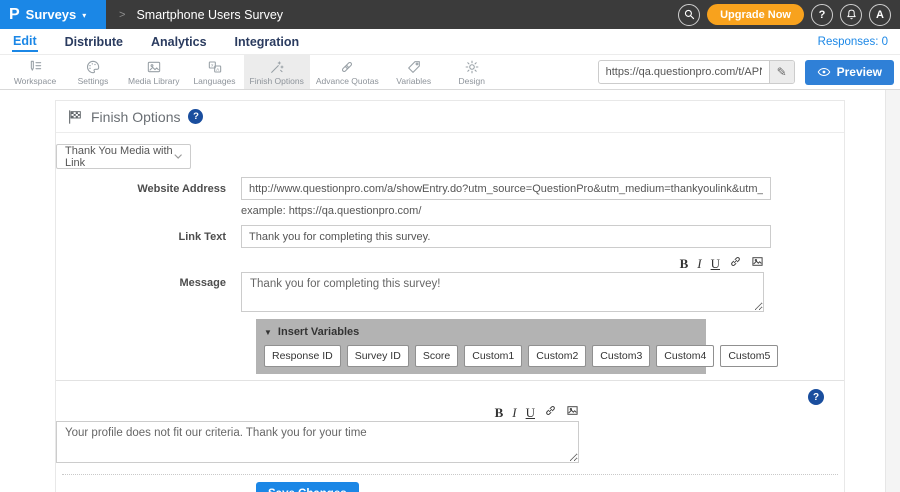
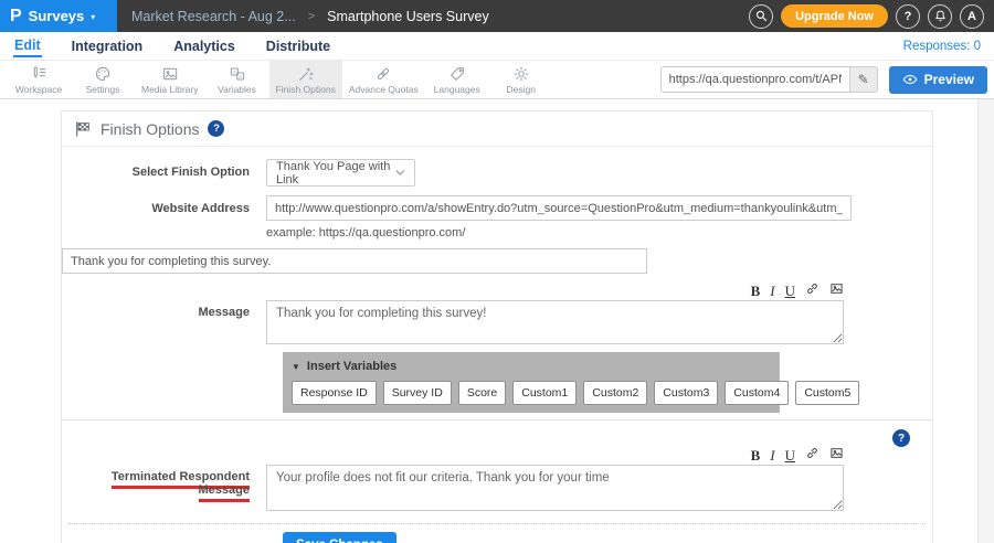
  P
  Surveys
  ▾
+ Market Research - Aug 2...
  >
  Smartphone Users Survey
  Upgrade Now
  ?
  A
  Edit
- Distribute
+ Integration
  Analytics
- Integration
+ Distribute
  Responses: 0
  Workspace
  Settings
  Media Library
- Languages
+ Variables
  Finish Options
  Advance Quotas
- Variables
+ Languages
  Design
  https://qa.questionpro.com/t/AP
  ✎
  Preview
  Finish Options
  ?
+ Select Finish Option
- Thank You Media with Link
+ Thank You Page with Link
  Website Address
  http://www.questionpro.com/a/showEntry.do?utm_source=QuestionPro&utm_medium=thankyoulink&utm_
  example: https://qa.questionpro.com/
- Link Text
  Thank you for completing this survey.
  Message
  B
  I
  U
  Thank you for completing this survey!
  ▼
  Insert Variables
  Response ID
  Survey ID
  Score
  Custom1
  Custom2
  Custom3
  Custom4
  Custom5
  ?
+ Terminated Respondent Message
  B
  I
  U
  Your profile does not fit our criteria. Thank you for your time
